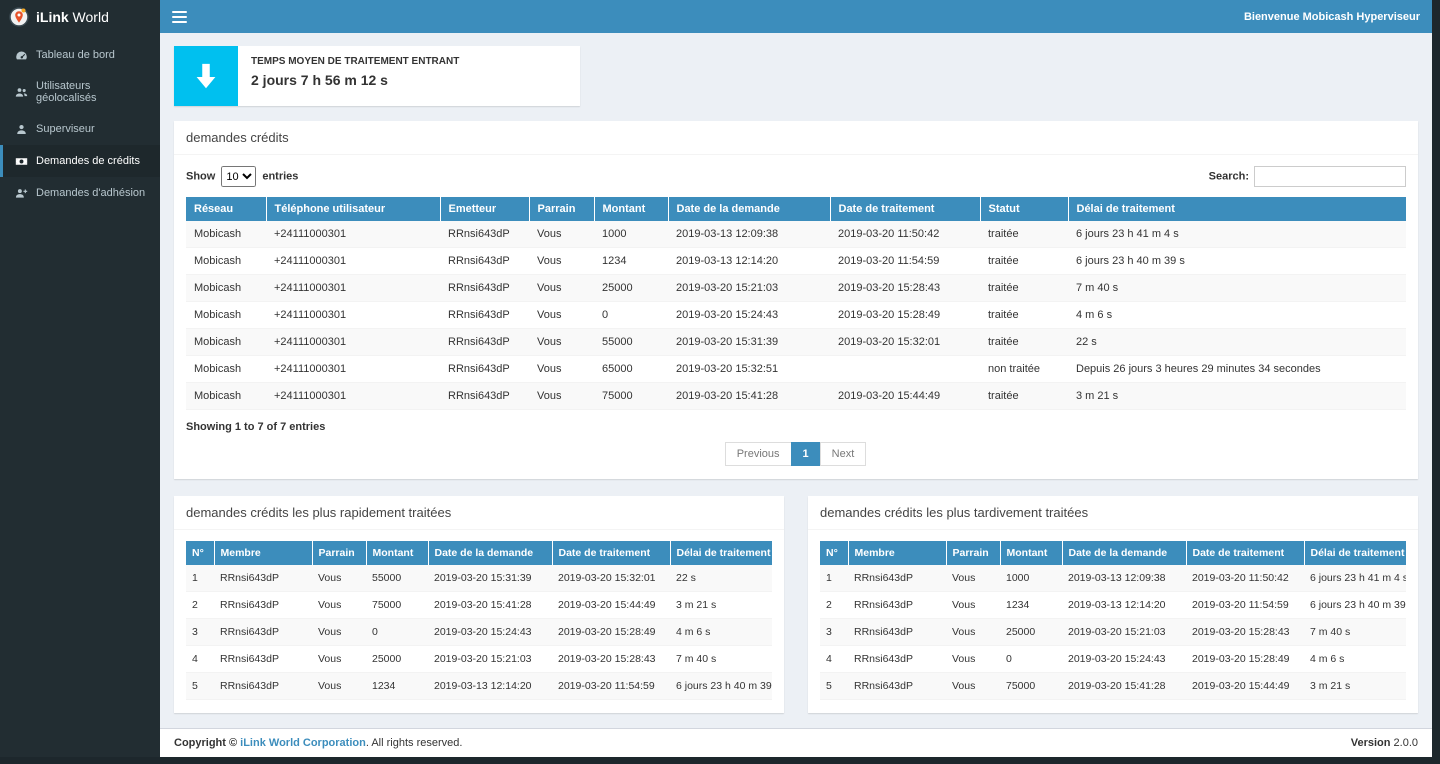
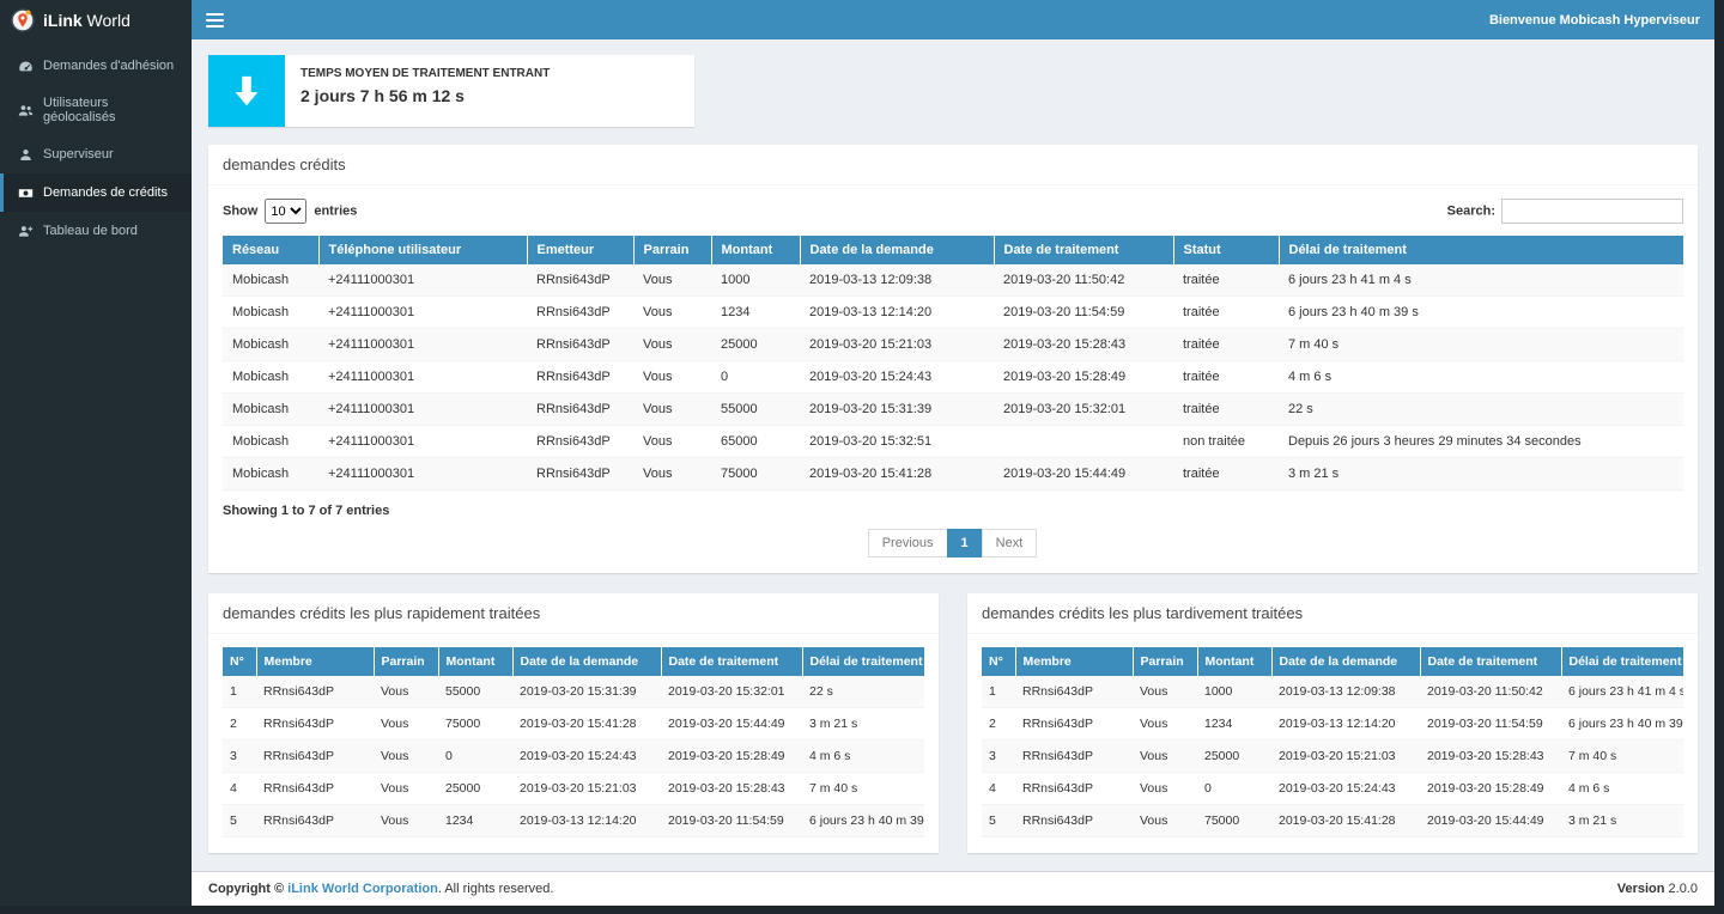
  iLink World
  Bienvenue Mobicash Hyperviseur
- Tableau de bord
+ Demandes d'adhésion
  Utilisateurs géolocalisés
  Superviseur
  Demandes de crédits
- Demandes d'adhésion
+ Tableau de bord
  TEMPS MOYEN DE TRAITEMENT ENTRANT
  2 jours 7 h 56 m 12 s
  demandes crédits
  Show 10 entries
  Search:
  Réseau	Téléphone utilisateur	Emetteur	Parrain	Montant	Date de la demande	Date de traitement	Statut	Délai de traitement
  Mobicash	+24111000301	RRnsi643dP	Vous	1000	2019-03-13 12:09:38	2019-03-20 11:50:42	traitée	6 jours 23 h 41 m 4 s
  Mobicash	+24111000301	RRnsi643dP	Vous	1234	2019-03-13 12:14:20	2019-03-20 11:54:59	traitée	6 jours 23 h 40 m 39 s
  Mobicash	+24111000301	RRnsi643dP	Vous	25000	2019-03-20 15:21:03	2019-03-20 15:28:43	traitée	7 m 40 s
  Mobicash	+24111000301	RRnsi643dP	Vous	0	2019-03-20 15:24:43	2019-03-20 15:28:49	traitée	4 m 6 s
  Mobicash	+24111000301	RRnsi643dP	Vous	55000	2019-03-20 15:31:39	2019-03-20 15:32:01	traitée	22 s
  Mobicash	+24111000301	RRnsi643dP	Vous	65000	2019-03-20 15:32:51		non traitée	Depuis 26 jours 3 heures 29 minutes 34 secondes
  Mobicash	+24111000301	RRnsi643dP	Vous	75000	2019-03-20 15:41:28	2019-03-20 15:44:49	traitée	3 m 21 s
  Showing 1 to 7 of 7 entries
  Previous 1 Next
  demandes crédits les plus rapidement traitées
  N°	Membre	Parrain	Montant	Date de la demande	Date de traitement	Délai de traitement
  1	RRnsi643dP	Vous	55000	2019-03-20 15:31:39	2019-03-20 15:32:01	22 s
  2	RRnsi643dP	Vous	75000	2019-03-20 15:41:28	2019-03-20 15:44:49	3 m 21 s
  3	RRnsi643dP	Vous	0	2019-03-20 15:24:43	2019-03-20 15:28:49	4 m 6 s
  4	RRnsi643dP	Vous	25000	2019-03-20 15:21:03	2019-03-20 15:28:43	7 m 40 s
  5	RRnsi643dP	Vous	1234	2019-03-13 12:14:20	2019-03-20 11:54:59	6 jours 23 h 40 m 39
  demandes crédits les plus tardivement traitées
  N°	Membre	Parrain	Montant	Date de la demande	Date de traitement	Délai de traitement
  1	RRnsi643dP	Vous	1000	2019-03-13 12:09:38	2019-03-20 11:50:42	6 jours 23 h 41 m 4 s
  2	RRnsi643dP	Vous	1234	2019-03-13 12:14:20	2019-03-20 11:54:59	6 jours 23 h 40 m 39
  3	RRnsi643dP	Vous	25000	2019-03-20 15:21:03	2019-03-20 15:28:43	7 m 40 s
  4	RRnsi643dP	Vous	0	2019-03-20 15:24:43	2019-03-20 15:28:49	4 m 6 s
  5	RRnsi643dP	Vous	75000	2019-03-20 15:41:28	2019-03-20 15:44:49	3 m 21 s
  Copyright © iLink World Corporation. All rights reserved.
  Version 2.0.0
